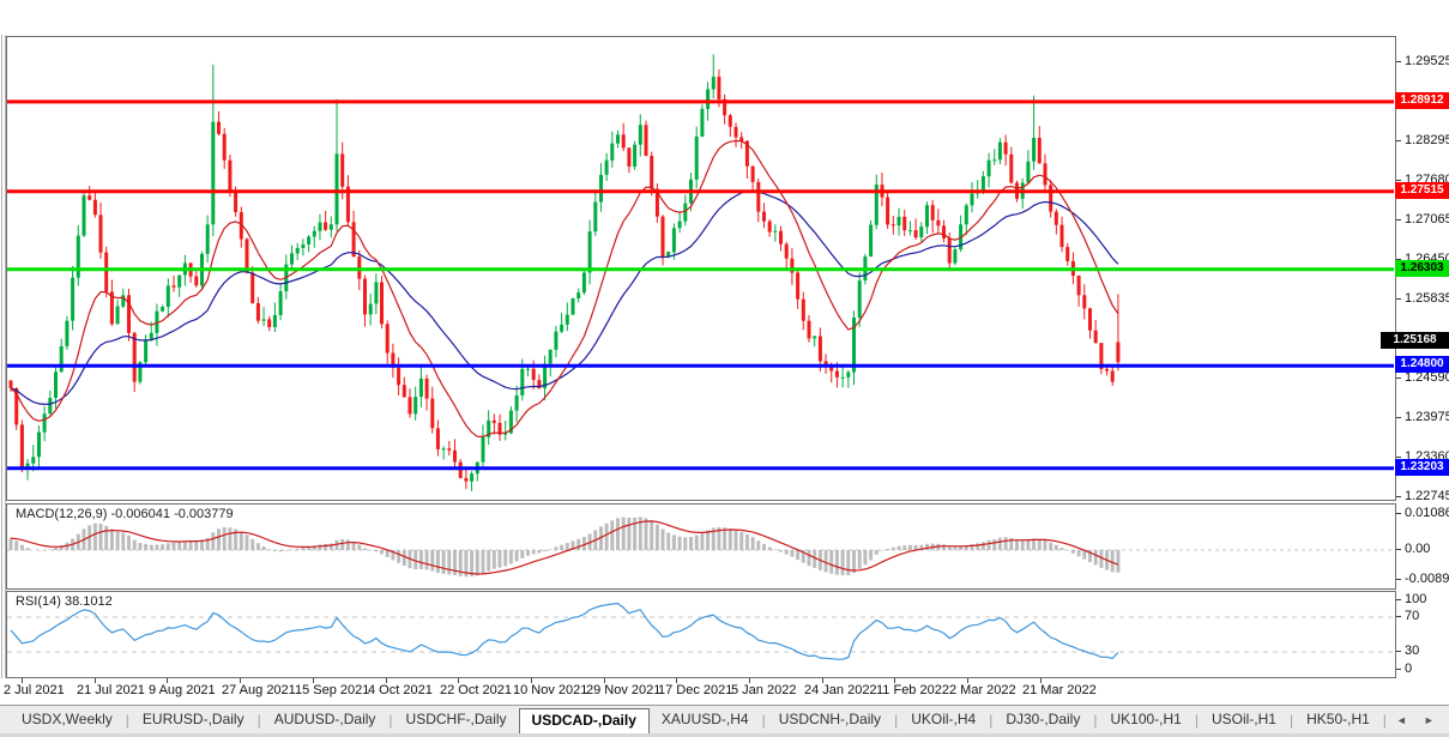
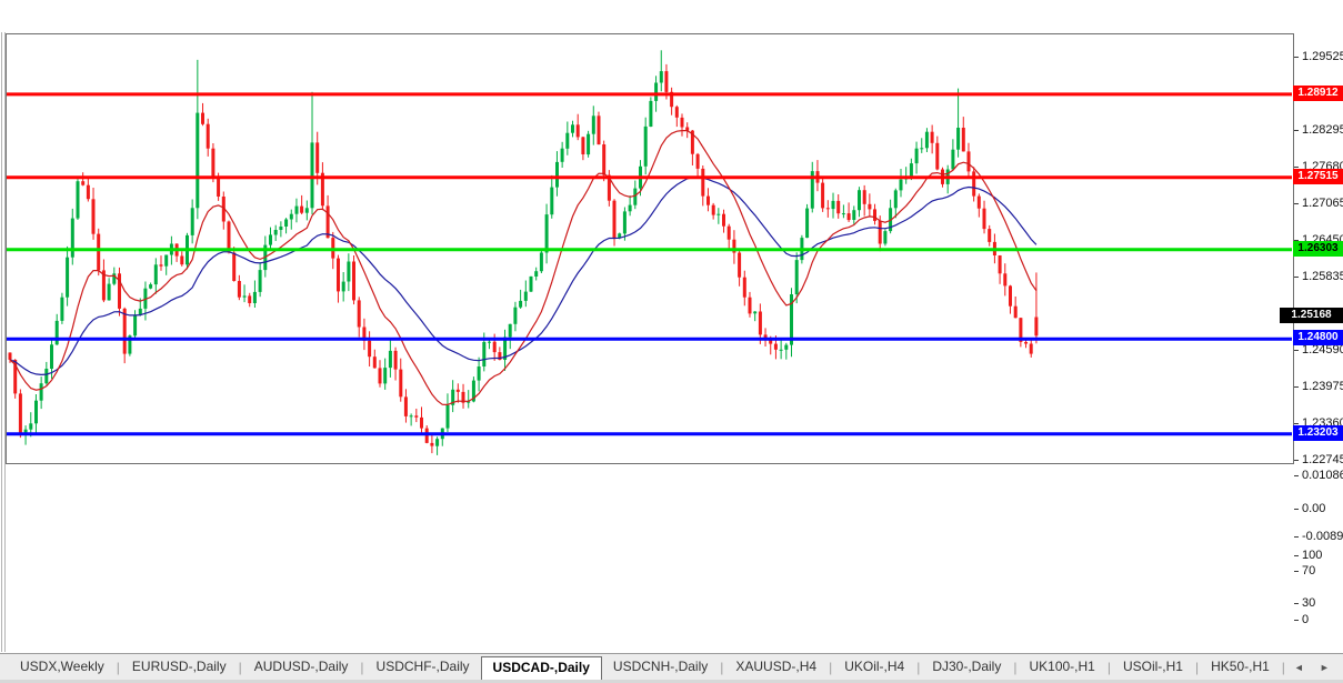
- MACD(12,26,9) -0.006041 -0.003779
- RSI(14) 38.1012
- 2 Jul 2021
- 21 Jul 2021
- 9 Aug 2021
- 27 Aug 2021
- 15 Sep 2021
- 4 Oct 2021
- 22 Oct 2021
- 10 Nov 2021
- 29 Nov 2021
- 17 Dec 2021
- 5 Jan 2022
- 24 Jan 2022
- 11 Feb 2022
- 2 Mar 2022
- 21 Mar 2022
  USDX,Weekly
  |
  EURUSD-,Daily
  |
  AUDUSD-,Daily
  |
  USDCHF-,Daily
  USDCAD-,Daily
- XAUUSD-,H4
+ USDCNH-,Daily
  |
- USDCNH-,Daily
+ XAUUSD-,H4
  |
  UKOil-,H4
  |
  DJ30-,Daily
  |
  UK100-,H1
  |
  USOil-,H1
  |
  HK50-,H1
  |
  ◄
  ►
  1.2952
  1.2829
  1.2768
  1.2706
  1.2645
  1.2583
  1.2459
  1.2397
  1.2336
  1.2274
  1.28912
  1.27515
  1.26303
  1.24800
  1.23203
  1.25168
  0.0108
  0.00
  -0.0089
  100
  70
  30
  0
